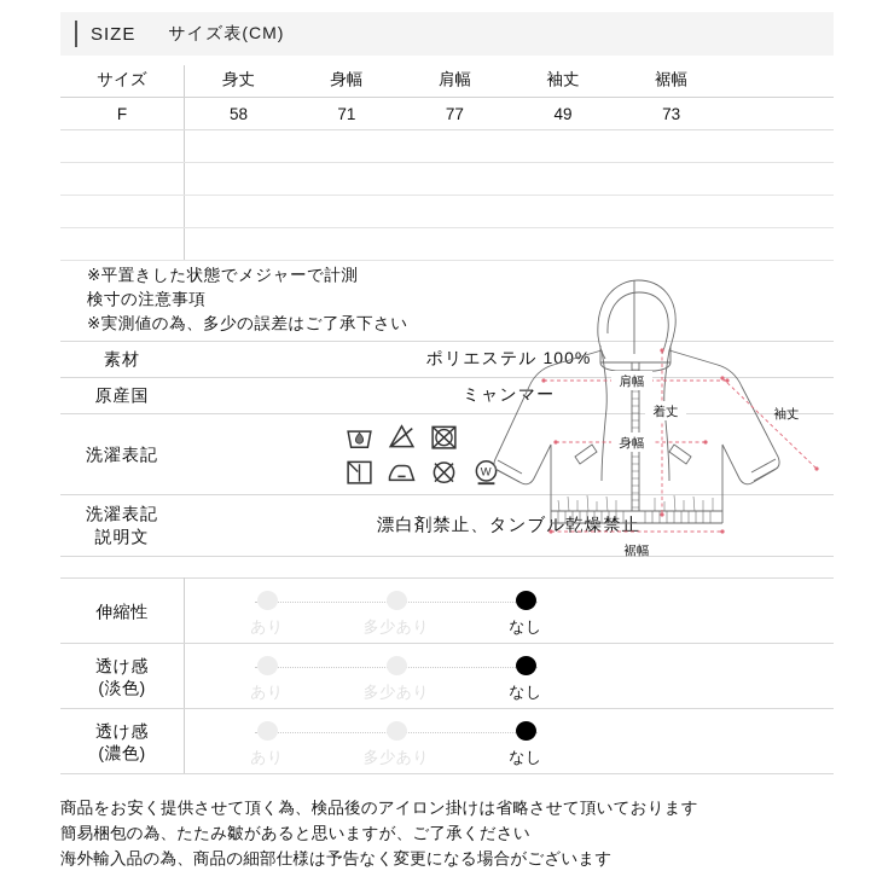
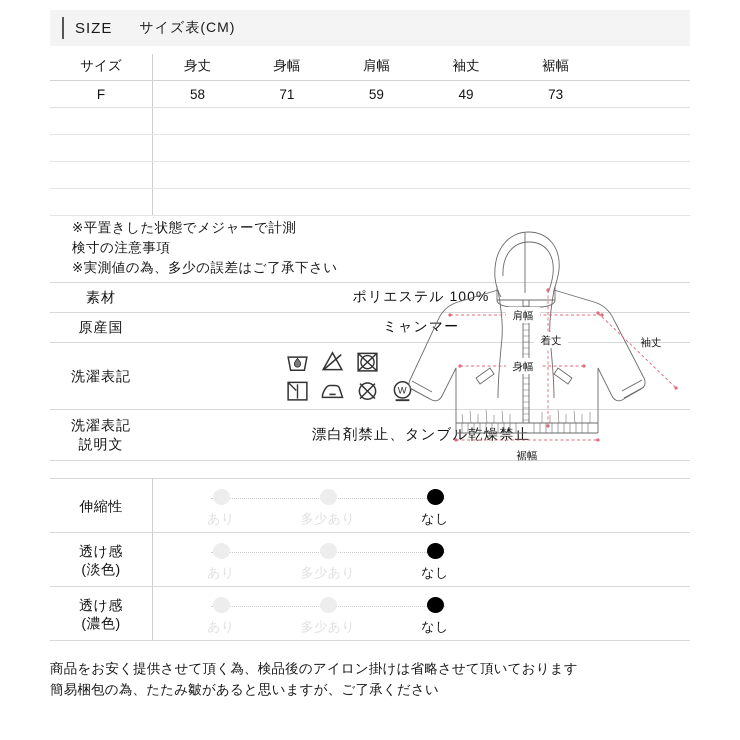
  SIZE
  サイズ表(CM)
  サイズ	身丈	身幅	肩幅	袖丈	裾幅
- F	58	71	77	49	73
+ F	58	71	59	49	73
  ※平置きした状態でメジャーで計測
  検寸の注意事項
  ※実測値の為、多少の誤差はご了承下さい
  素材	ポリエステル 100%
  原産国	ミャンマー
  洗濯表記	W
  洗濯表記 説明文	漂白剤禁止、タンブル乾燥禁止
  伸縮性	あり 多少あり なし
  透け感 (淡色)	あり 多少あり なし
  透け感 (濃色)	あり 多少あり なし
  肩幅
  身幅
  着丈
  袖丈
  裾幅
  商品をお安く提供させて頂く為、検品後のアイロン掛けは省略させて頂いております
  簡易梱包の為、たたみ皺があると思いますが、ご了承ください
- 海外輸入品の為、商品の細部仕様は予告なく変更になる場合がございます
